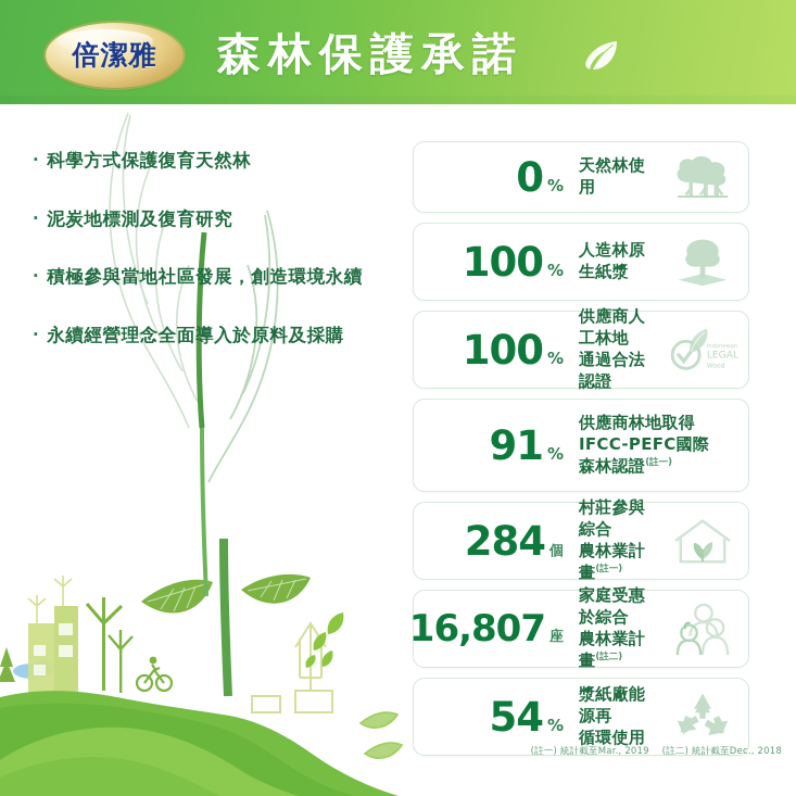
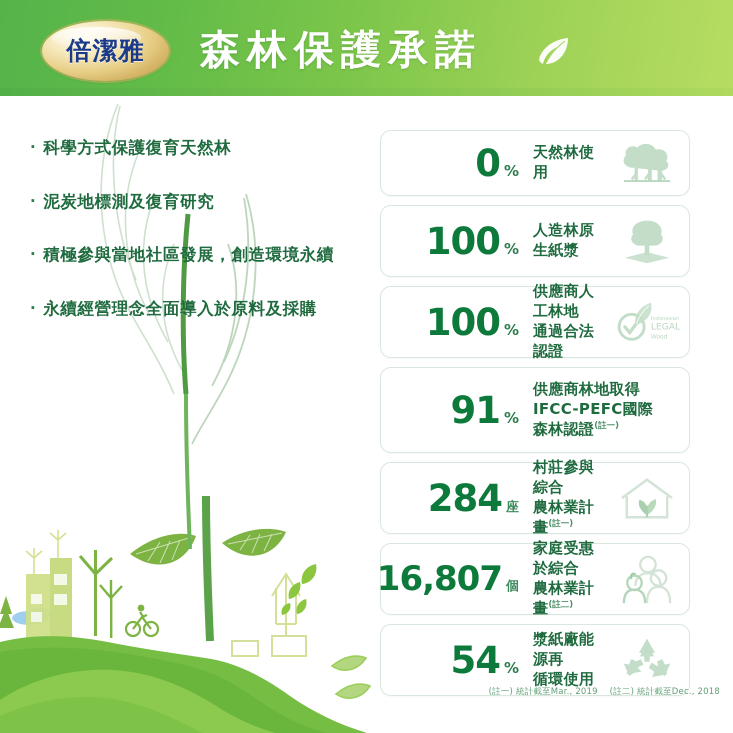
  倍潔雅
  森林保護承諾
  ·
  科學方式保護復育天然林
  ·
  泥炭地標測及復育研究
  ·
  積極參與當地社區發展，創造環境永續
  ·
  永續經營理念全面導入於原料及採購
  0
  %
  天然林使用
  100
  %
  人造林原生紙漿
  100
  %
  供應商人工林地
  通過合法認證
  LEGAL
  91
  %
  供應商林地取得
  IFCC-PEFC國際
  森林認證(註一)
  284
- 個
+ 座
  村莊參與綜合
  農林業計畫(註一)
  16,807
- 座
+ 個
  家庭受惠於綜合
  農林業計畫(註二)
  54
  %
  漿紙廠能源再
  循環使用
  (註一) 統計截至Mar., 2019 (註二) 統計截至Dec., 2018
